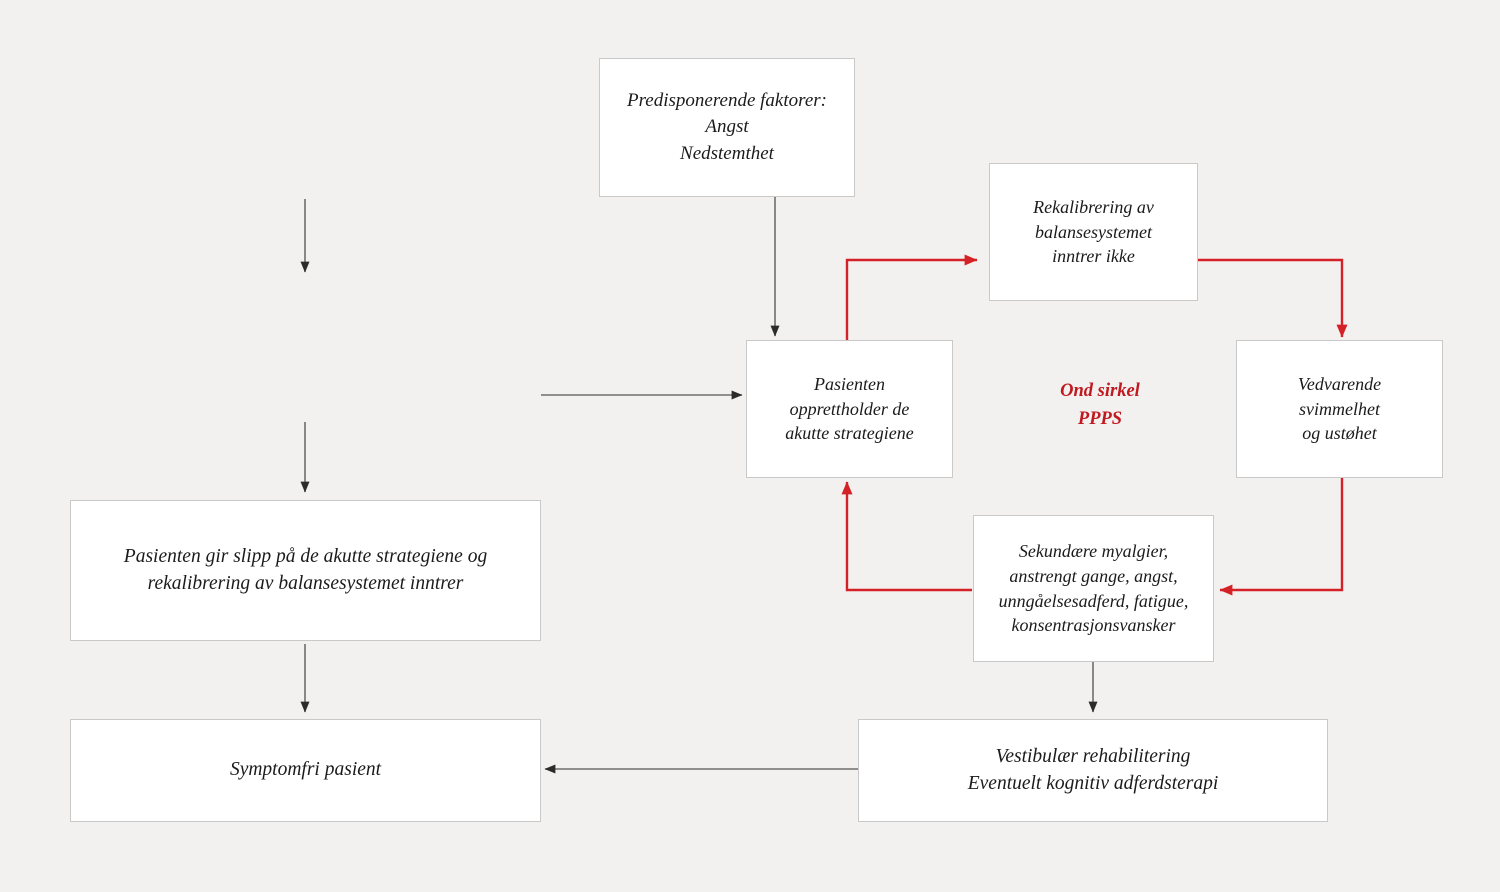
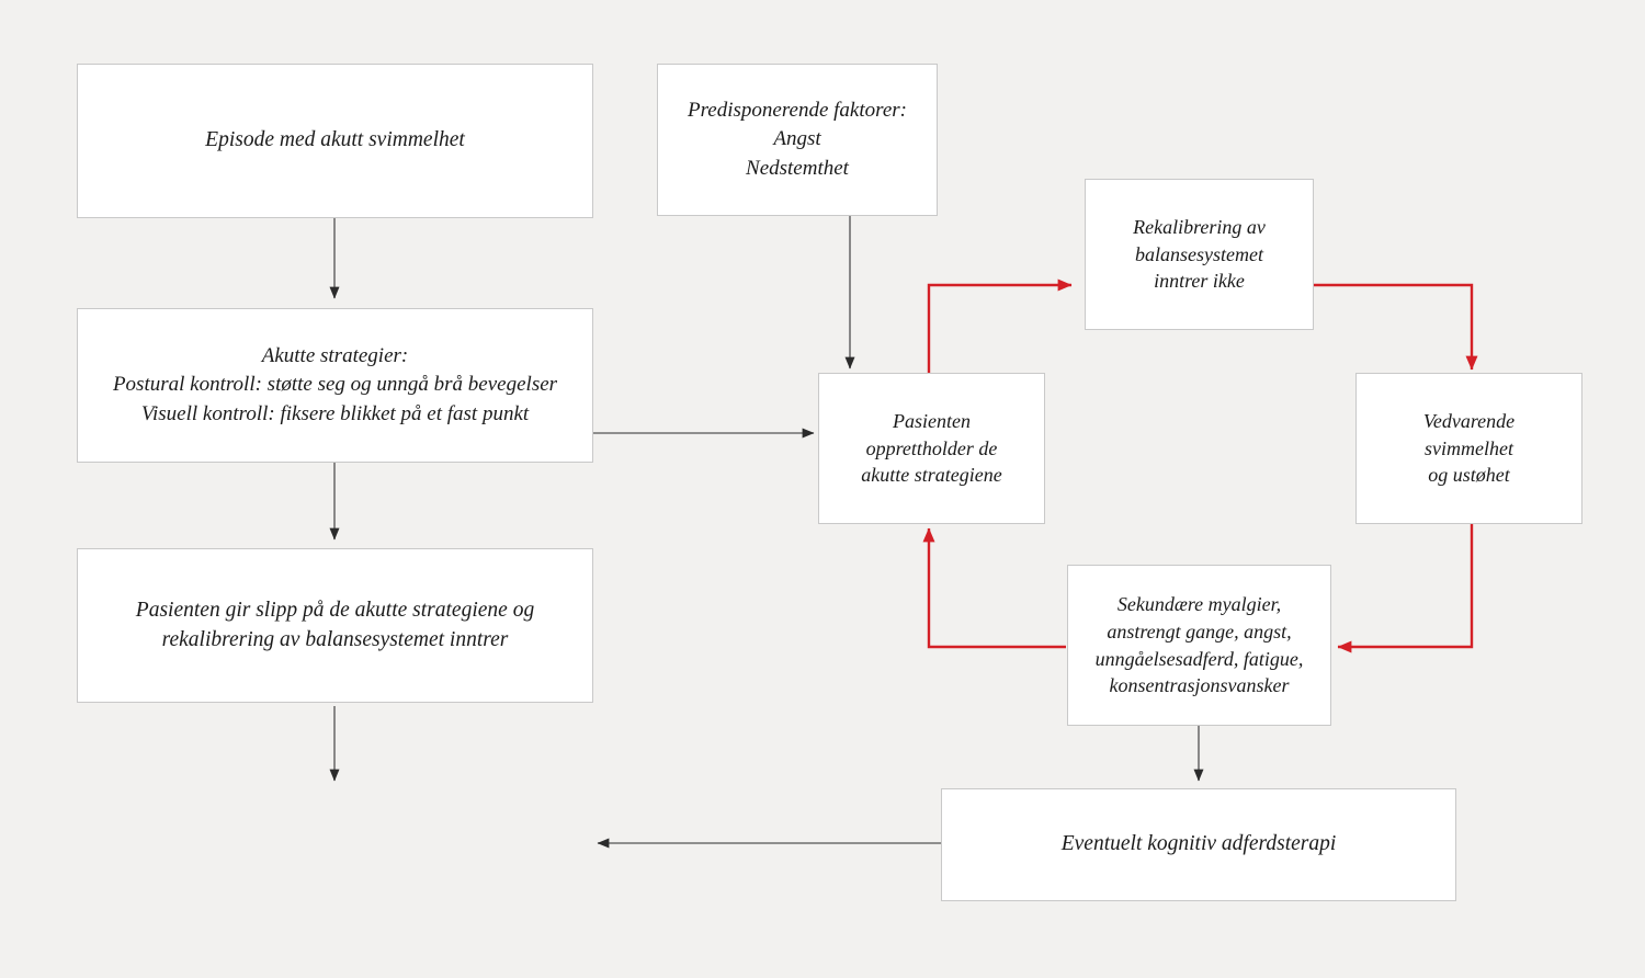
+ Episode med akutt svimmelhet
+ Akutte strategier:
+ Postural kontroll: støtte seg og unngå brå bevegelser
+ Visuell kontroll: fiksere blikket på et fast punkt
  Pasienten gir slipp på de akutte strategiene og
  rekalibrering av balansesystemet inntrer
- Symptomfri pasient
  Predisponerende faktorer:
  Angst
  Nedstemthet
  Pasienten
  opprettholder de
  akutte strategiene
  Rekalibrering av
  balansesystemet
  inntrer ikke
  Vedvarende
  svimmelhet
  og ustøhet
  Sekundære myalgier,
  anstrengt gange, angst,
  unngåelsesadferd, fatigue,
  konsentrasjonsvansker
- Vestibulær rehabilitering
  Eventuelt kognitiv adferdsterapi
- Ond sirkel
- PPPS
